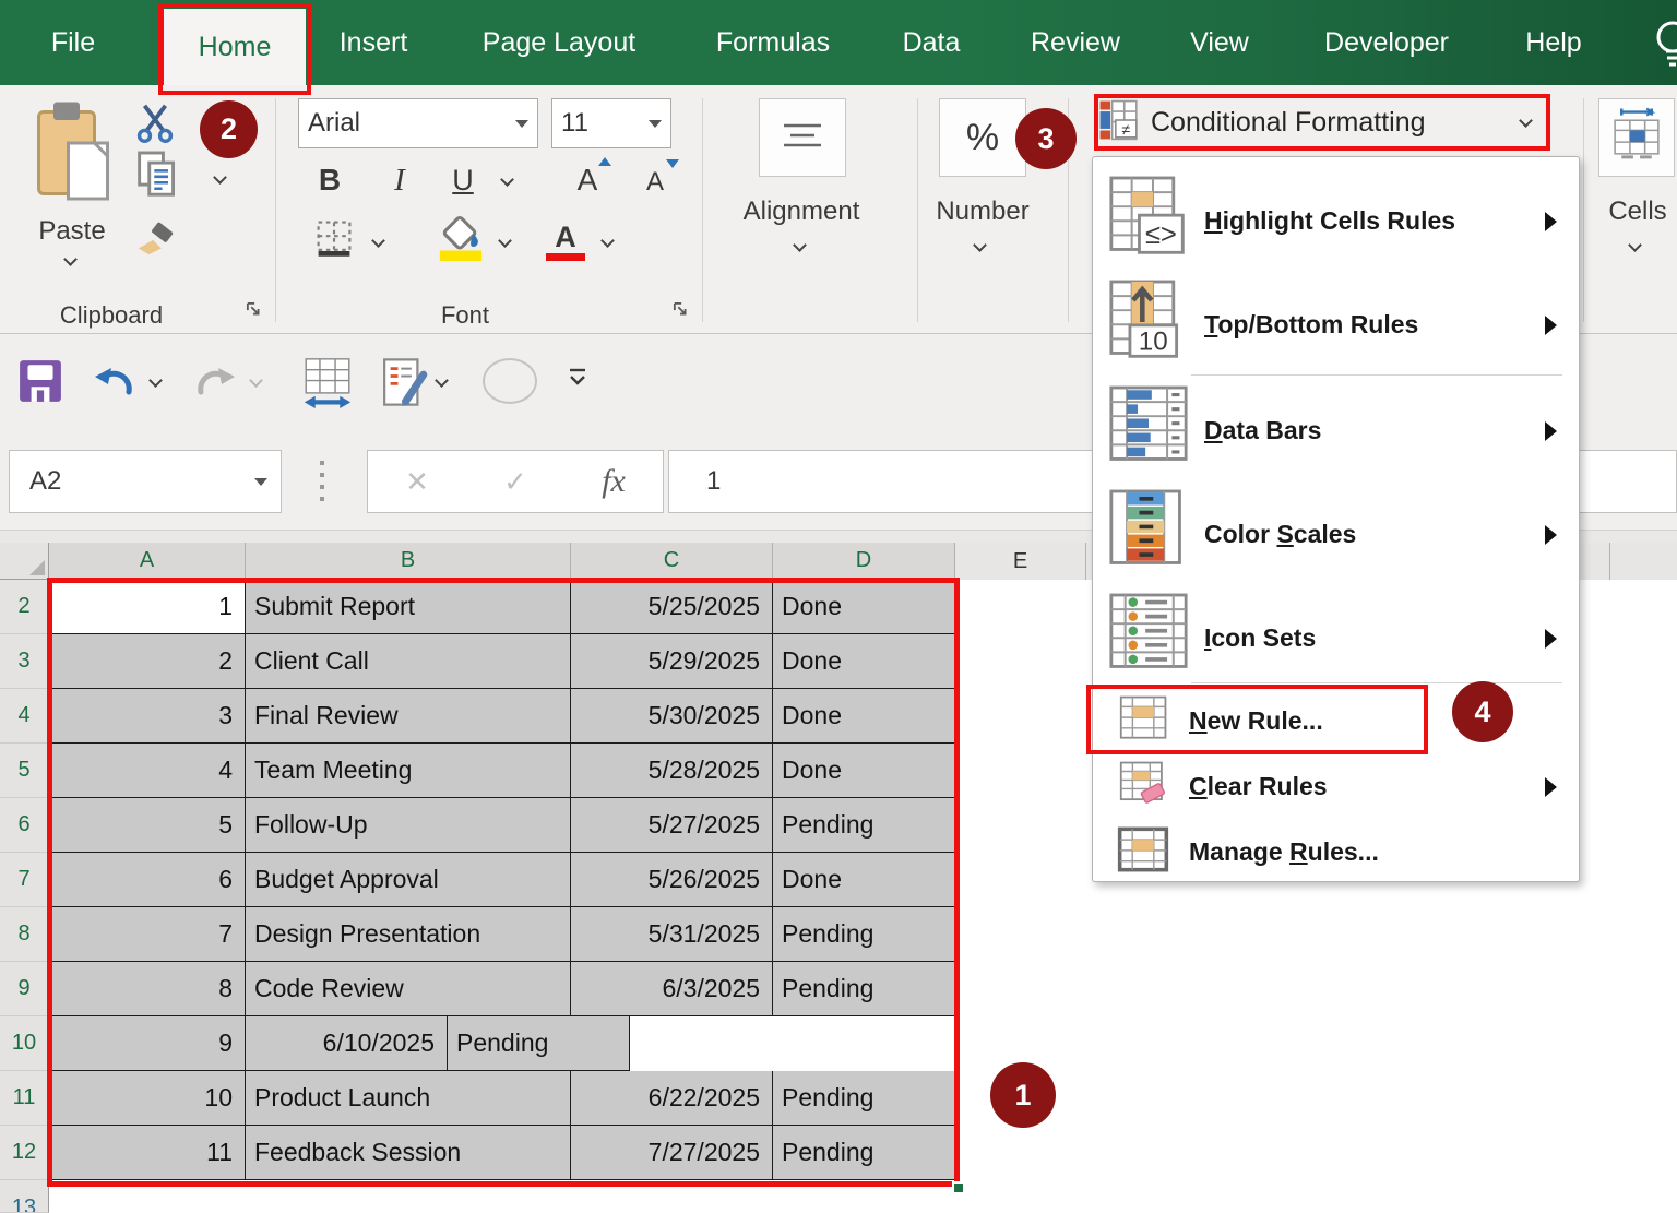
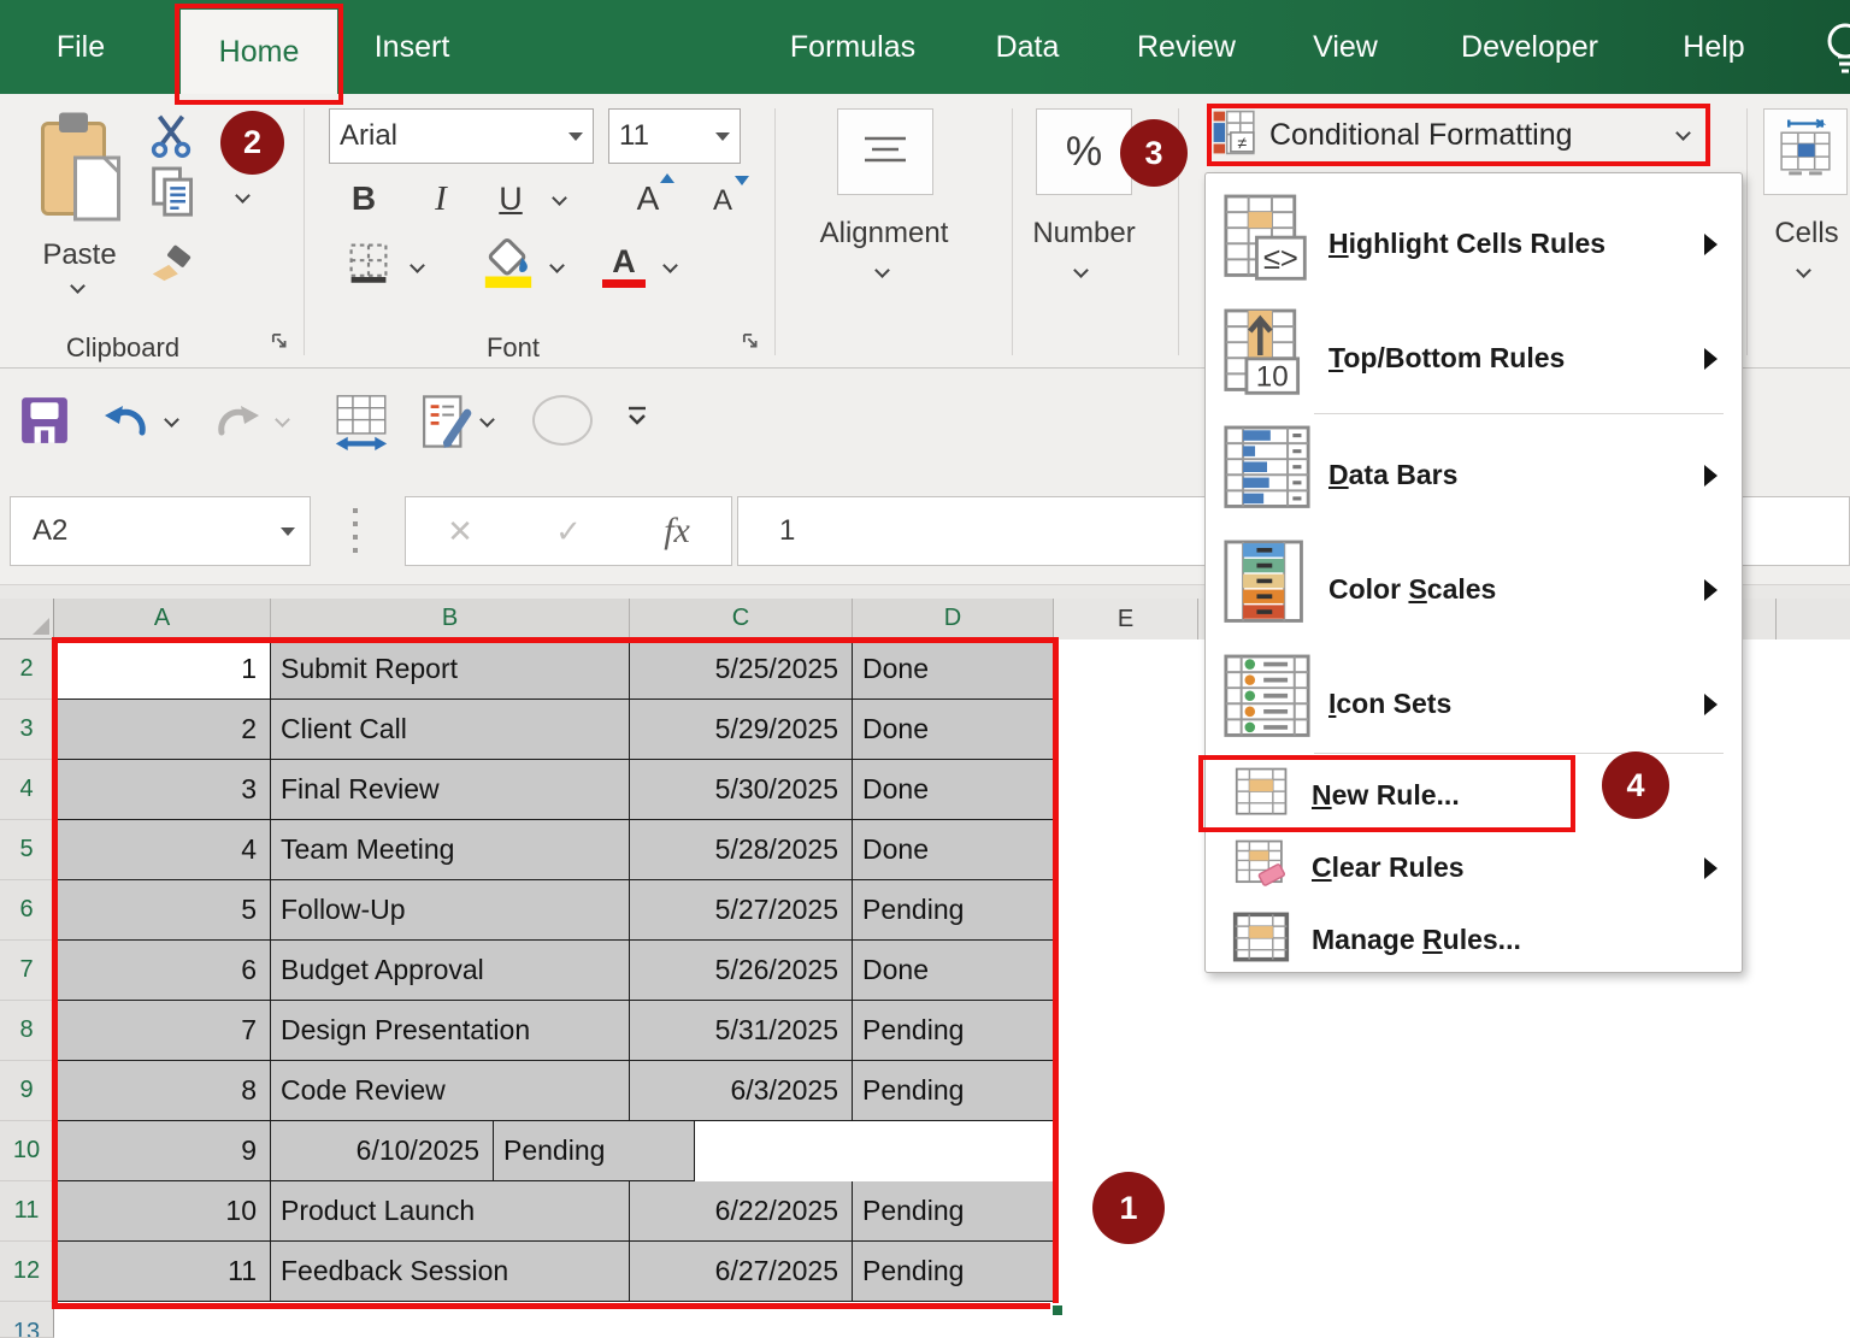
  File
  Insert
- Page Layout
  Formulas
  Data
  Review
  View
  Developer
  Help
  Home
  Paste
  Clipboard
  Arial
  11
  B
  I
  U
  A
  A
  A
  Font
  Alignment
  %
  Number
  ≠
  Conditional Formatting
  Cells
  A2
  ✕
  ✓
  fx
  1
  A
  B
  C
  D
  E
  2
  3
  4
  5
  6
  7
  8
  9
  10
  11
  12
  13
  1
  Submit Report
  5/25/2025
  Done
  2
  Client Call
  5/29/2025
  Done
  3
  Final Review
  5/30/2025
  Done
  4
  Team Meeting
  5/28/2025
  Done
  5
  Follow-Up
  5/27/2025
  Pending
  6
  Budget Approval
  5/26/2025
  Done
  7
  Design Presentation
  5/31/2025
  Pending
  8
  Code Review
  6/3/2025
  Pending
  9
  6/10/2025
  Pending
  10
  Product Launch
  6/22/2025
  Pending
  11
  Feedback Session
- 7/27/2025
+ 6/27/2025
  Pending
  1
  ≤>
  Highlight Cells Rules
  10
  Top/Bottom Rules
  Data Bars
  Color Scales
  Icon Sets
  New Rule...
  Clear Rules
  Manage Rules...
  2
  3
  4
